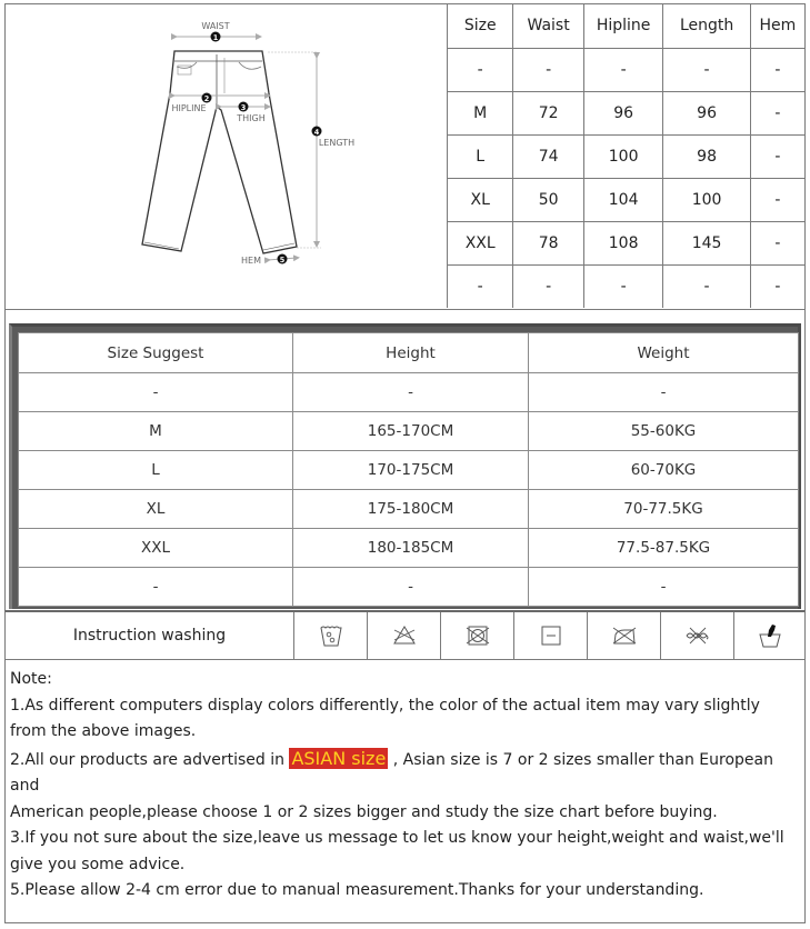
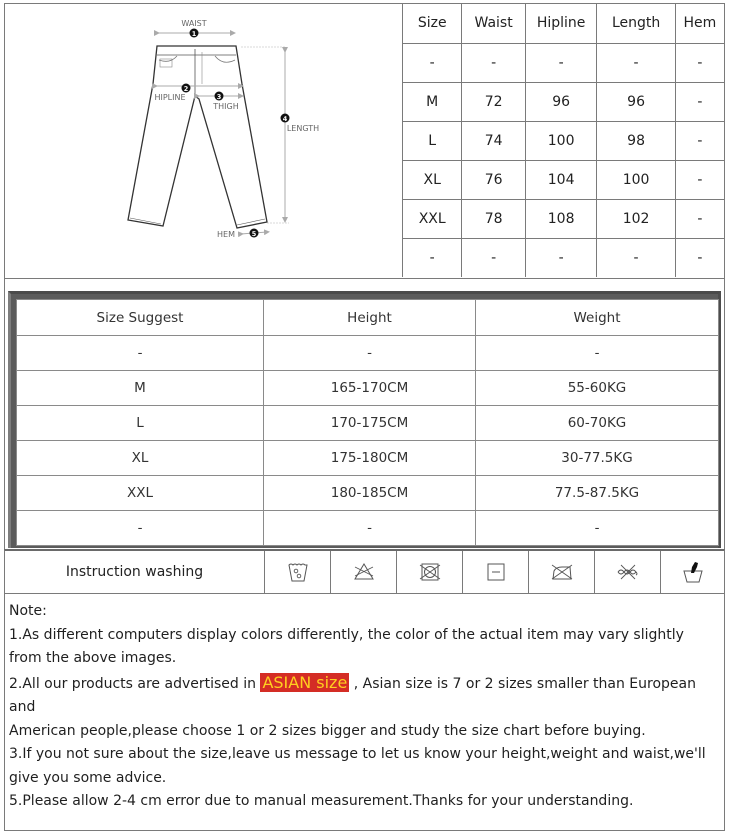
  WAIST
  1
  2
  HIPLINE
  3
  THIGH
  4
  LENGTH
  5
  HEM
  Size	Waist	Hipline	Length	Hem
  -	-	-	-	-
  M	72	96	96	-
  L	74	100	98	-
- XL	50	104	100	-
+ XL	76	104	100	-
- XXL	78	108	145	-
+ XXL	78	108	102	-
  -	-	-	-	-
  Size Suggest	Height	Weight
  -	-	-
  M	165-170CM	55-60KG
  L	170-175CM	60-70KG
- XL	175-180CM	70-77.5KG
+ XL	175-180CM	30-77.5KG
  XXL	180-185CM	77.5-87.5KG
  -	-	-
  Instruction washing
  Note:
  1.As different computers display colors differently, the color of the actual item may vary slightly from the above images.
  2.All our products are advertised in ASIAN size , Asian size is 7 or 2 sizes smaller than European and
  American people,please choose 1 or 2 sizes bigger and study the size chart before buying.
  3.If you not sure about the size,leave us message to let us know your height,weight and waist,we'll give you some advice.
  5.Please allow 2-4 cm error due to manual measurement.Thanks for your understanding.
